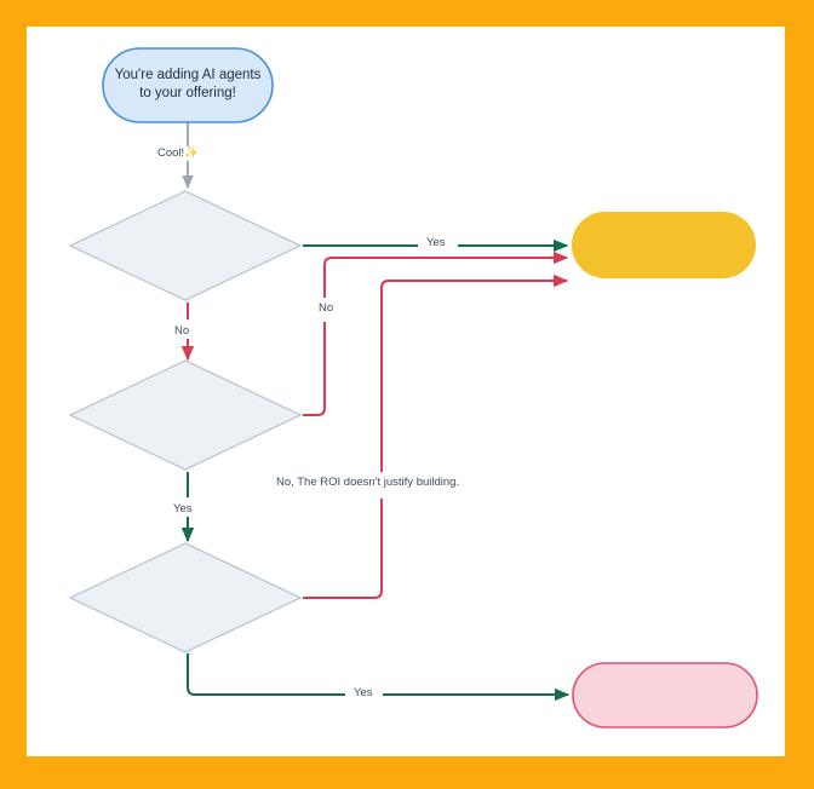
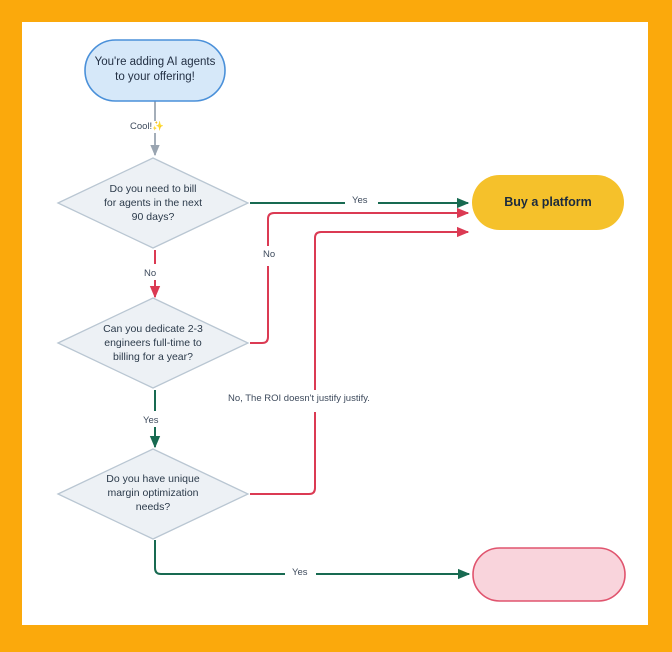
  You're adding AI agents
  to your offering!
+ Do you need to bill
+ for agents in the next
+ 90 days?
+ Can you dedicate 2-3
+ engineers full-time to
+ billing for a year?
+ Do you have unique
+ margin optimization
+ needs?
+ Buy a platform
  Cool!✨
  Yes
  No
  No
  Yes
- No, The ROI doesn't justify building.
+ No, The ROI doesn't justify justify.
  Yes
